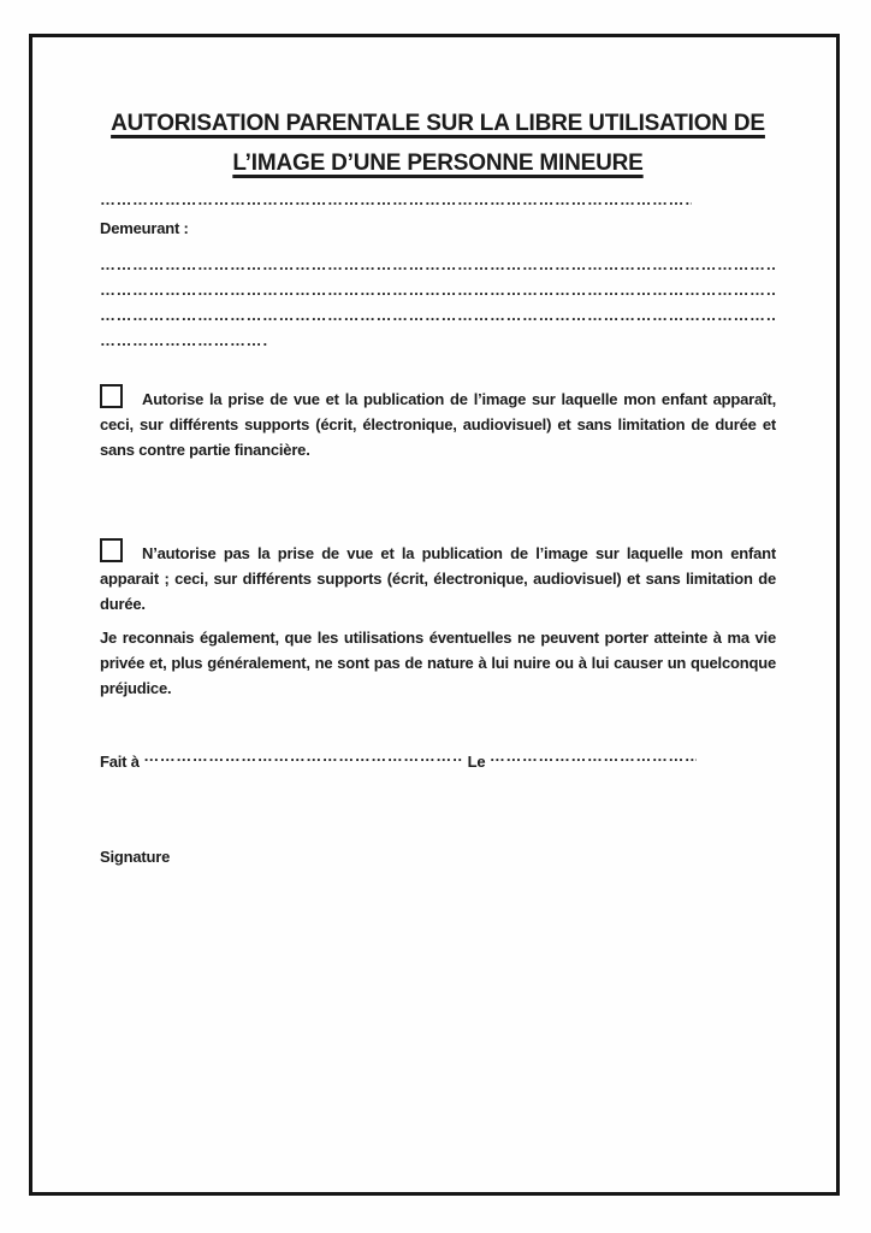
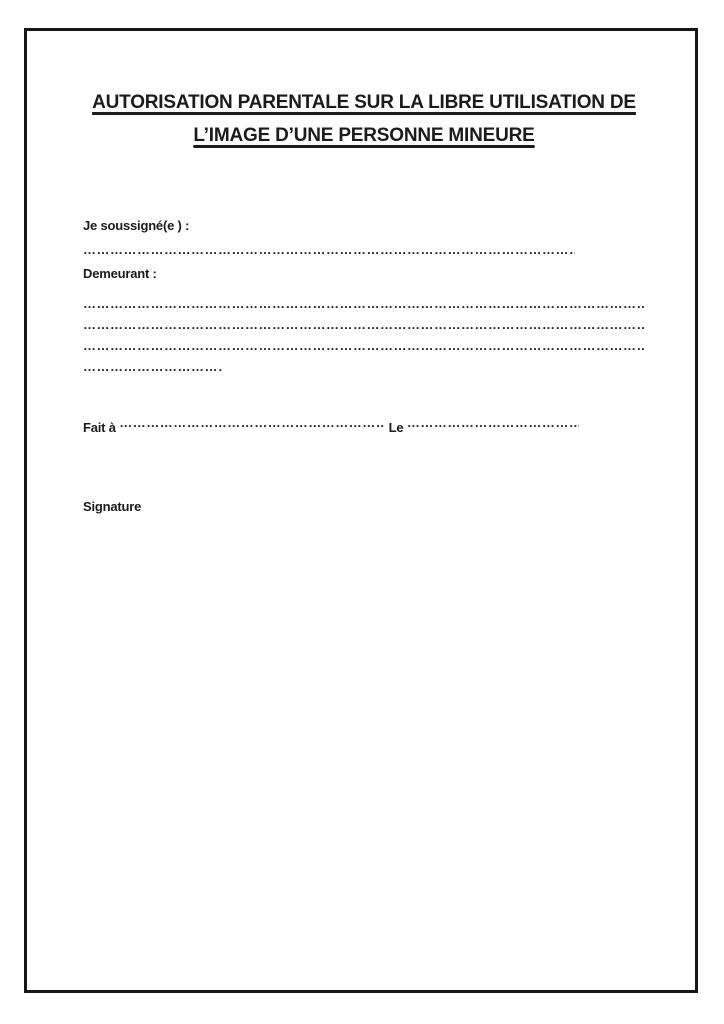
  AUTORISATION PARENTALE SUR LA LIBRE UTILISATION DE
  L’IMAGE D’UNE PERSONNE MINEURE
+ Je soussigné(e ) :
  Demeurant :
  …………………………
- Autorise la prise de vue et la publication de l’image sur laquelle mon enfant apparaît, ceci, sur différents supports (écrit, électronique, audiovisuel) et sans limitation de durée et sans contre partie financière.
- N’autorise pas la prise de vue et la publication de l’image sur laquelle mon enfant apparait ; ceci, sur différents supports (écrit, électronique, audiovisuel) et sans limitation de durée.
- Je reconnais également, que les utilisations éventuelles ne peuvent porter atteinte à ma vie privée et, plus généralement, ne sont pas de nature à lui nuire ou à lui causer un quelconque préjudice.
  Signature
